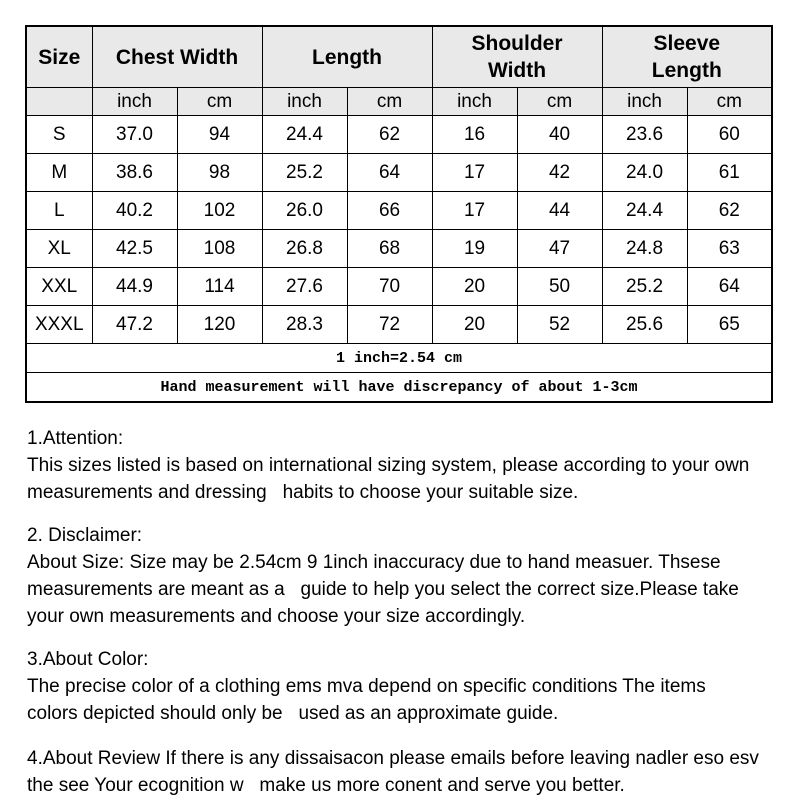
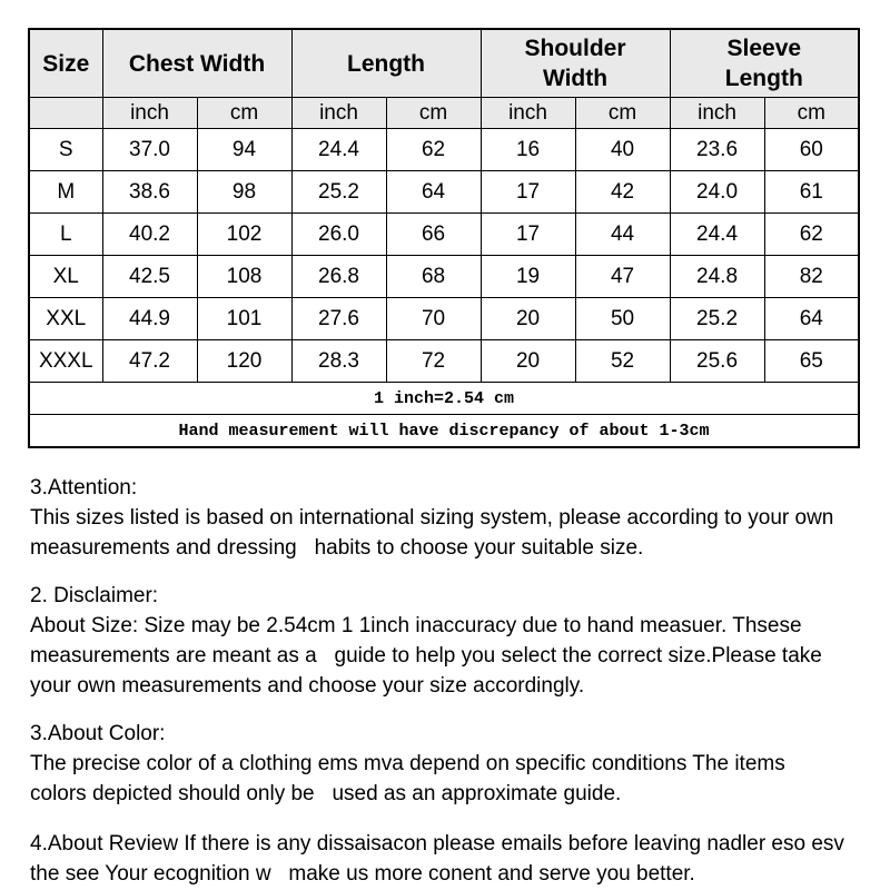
  Size	Chest Width	Length	Shoulder Width	Sleeve Length
  	inch	cm	inch	cm	inch	cm	inch	cm
  S	37.0	94	24.4	62	16	40	23.6	60
  M	38.6	98	25.2	64	17	42	24.0	61
  L	40.2	102	26.0	66	17	44	24.4	62
- XL	42.5	108	26.8	68	19	47	24.8	63
+ XL	42.5	108	26.8	68	19	47	24.8	82
- XXL	44.9	114	27.6	70	20	50	25.2	64
+ XXL	44.9	101	27.6	70	20	50	25.2	64
  XXXL	47.2	120	28.3	72	20	52	25.6	65
  1 inch=2.54 cm
  Hand measurement will have discrepancy of about 1-3cm
- 1.Attention:
+ 3.Attention:
  This sizes listed is based on international sizing system, please according to your own
  measurements and dressing habits to choose your suitable size.
  2. Disclaimer:
- About Size: Size may be 2.54cm 9 1inch inaccuracy due to hand measuer. Thsese
+ About Size: Size may be 2.54cm 1 1inch inaccuracy due to hand measuer. Thsese
  measurements are meant as a guide to help you select the correct size.Please take
  your own measurements and choose your size accordingly.
  3.About Color:
  The precise color of a clothing ems mva depend on specific conditions The items
  colors depicted should only be used as an approximate guide.
  4.About Review If there is any dissaisacon please emails before leaving nadler eso esv
  the see Your ecognition w make us more conent and serve you better.
